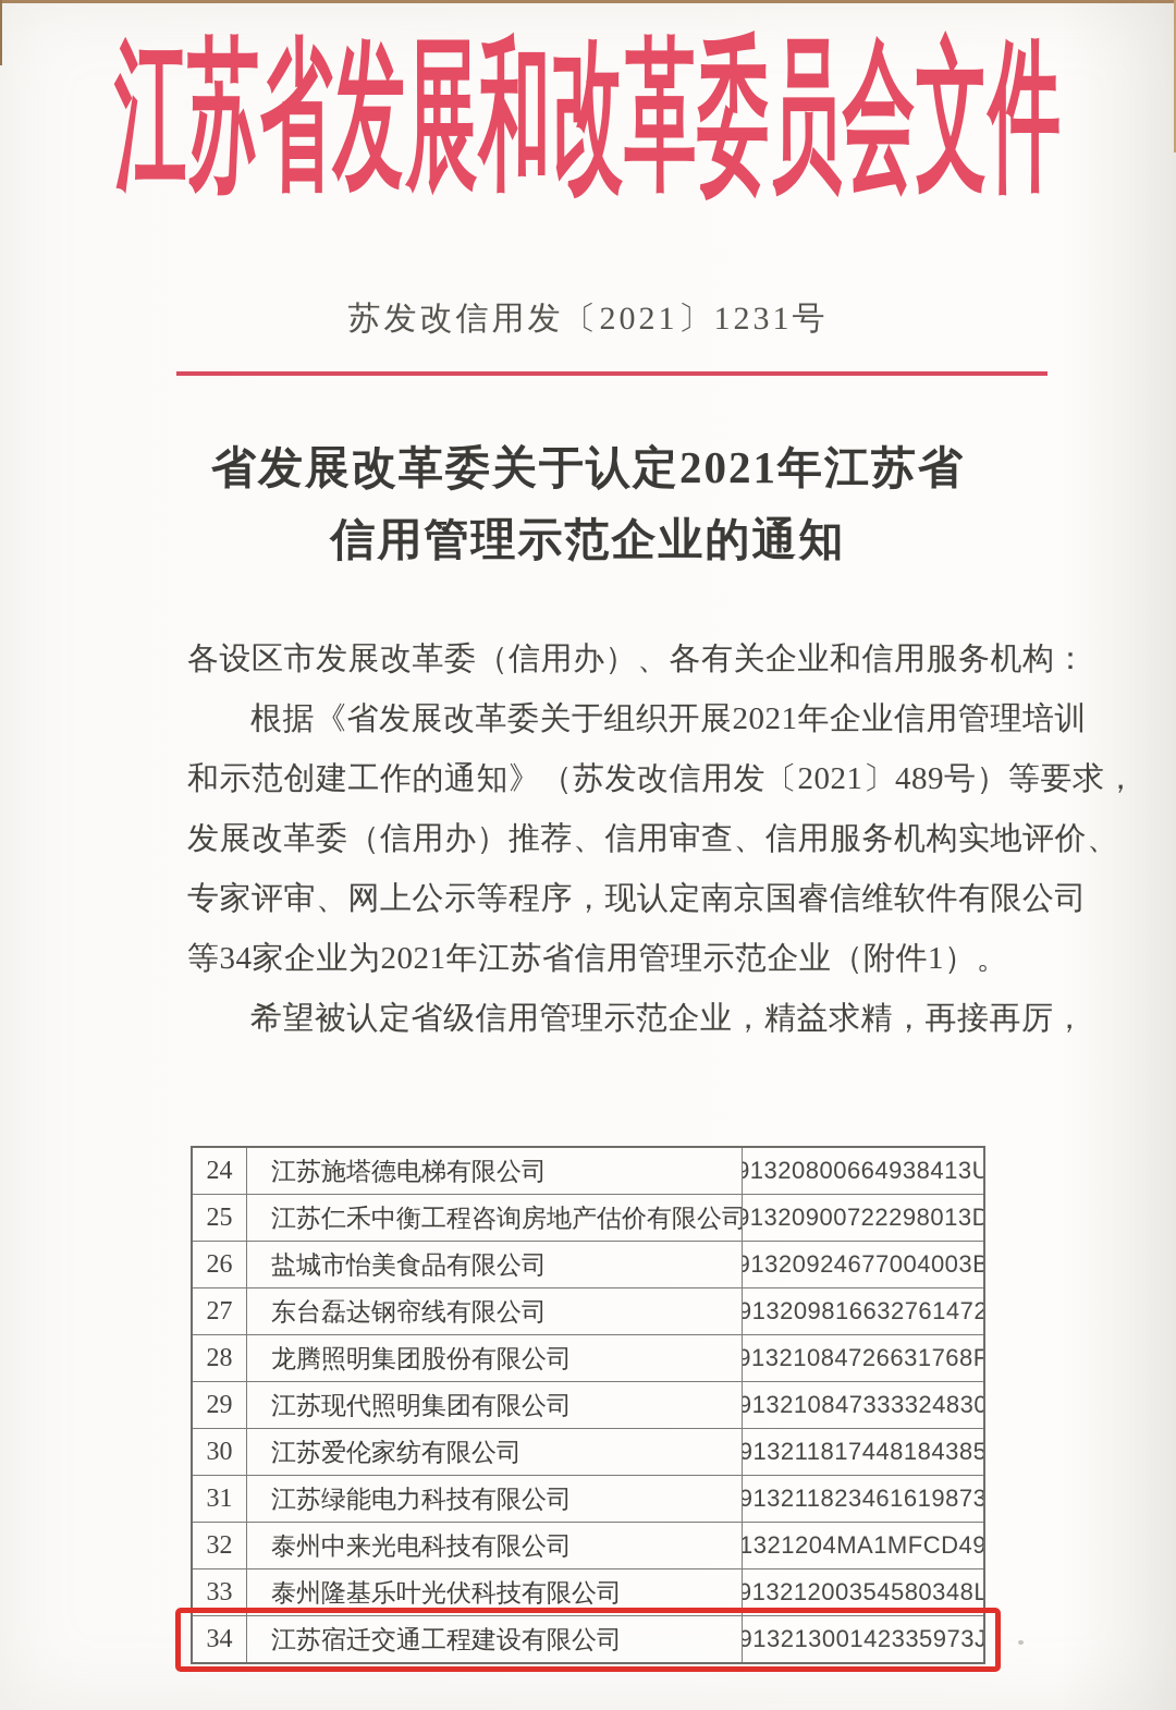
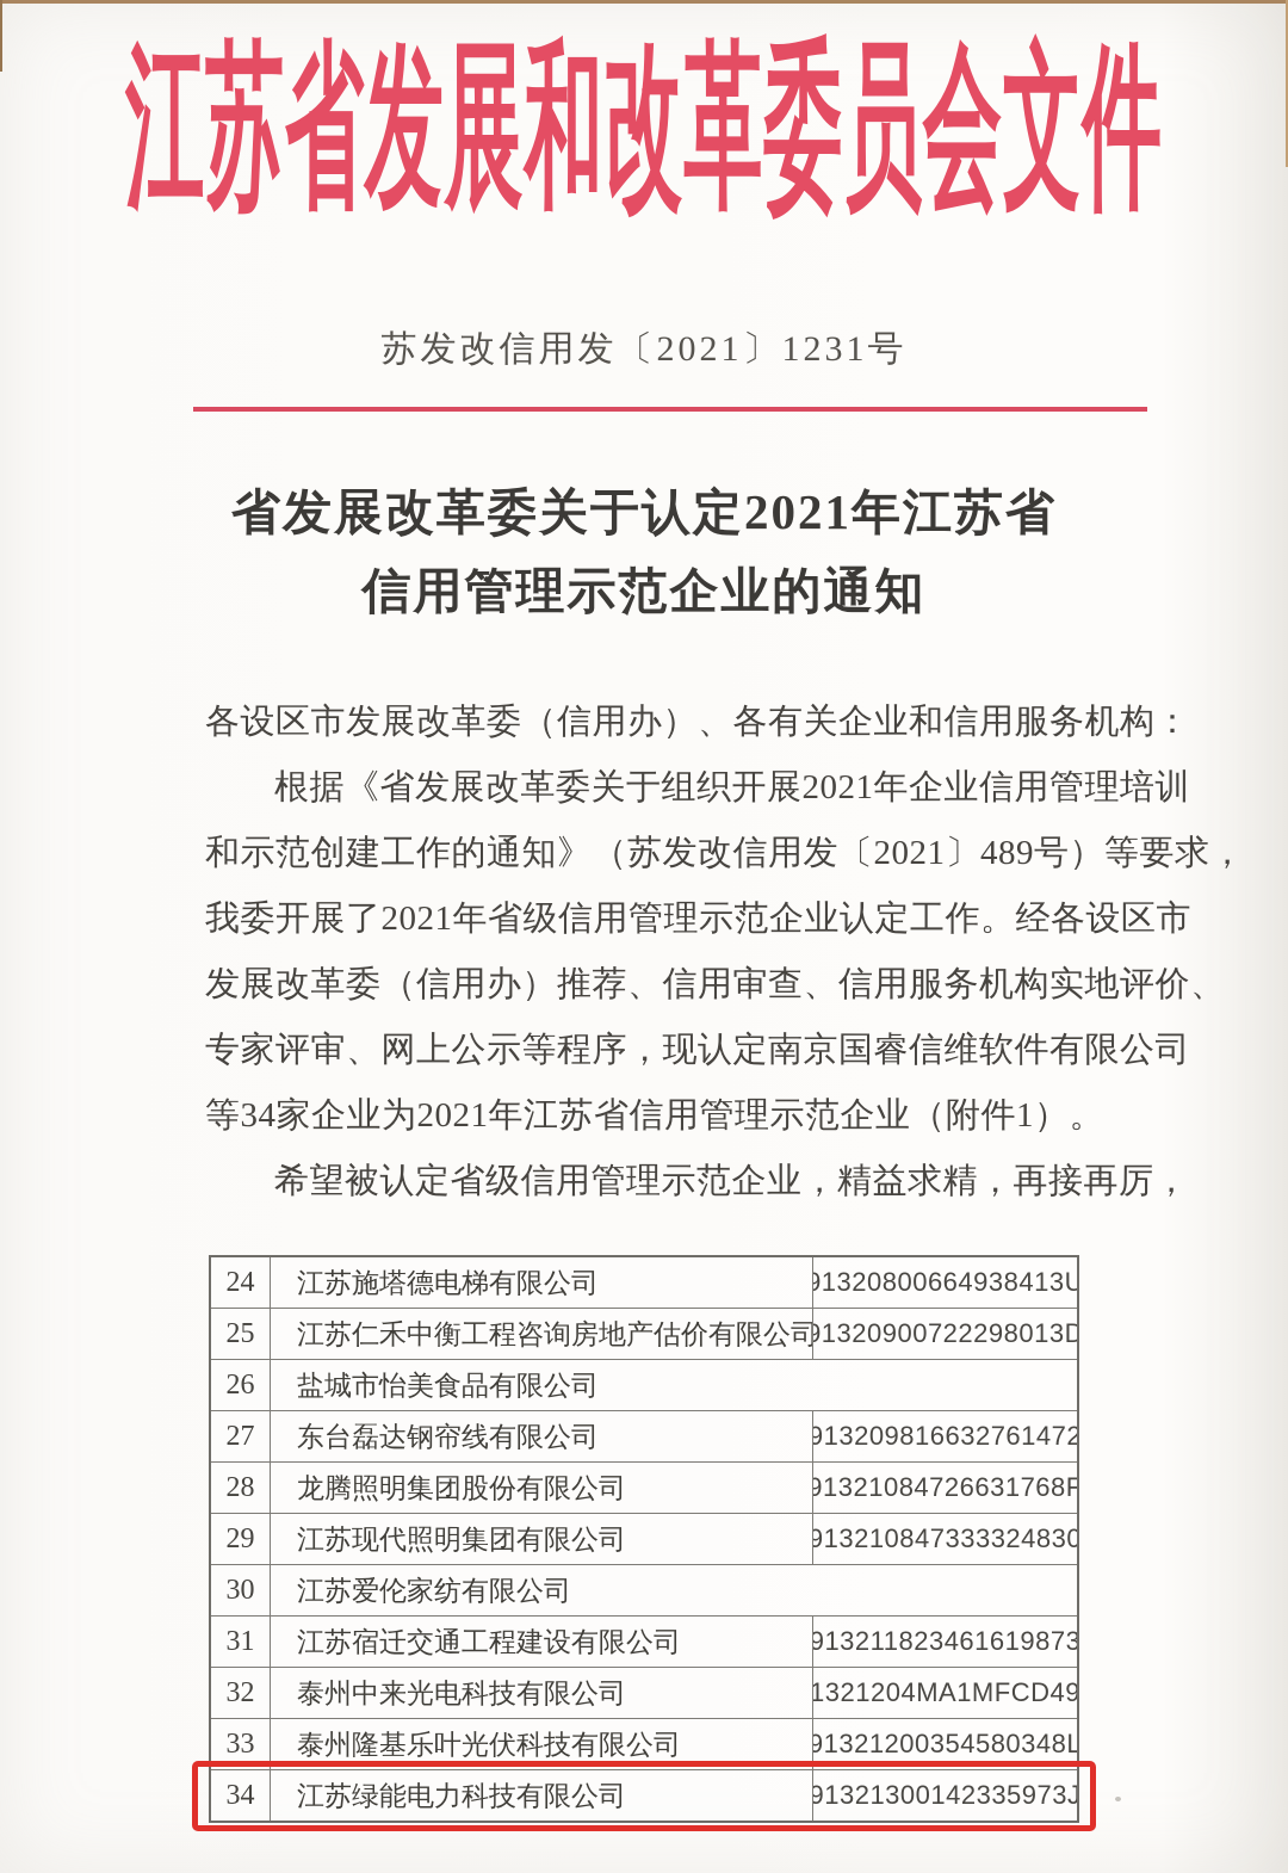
  江苏省发展和改革委员会文件
  苏发改信用发〔2021〕1231号
  省发展改革委关于认定2021年江苏省
  信用管理示范企业的通知
  各设区市发展改革委（信用办）、各有关企业和信用服务机构：
  根据《省发展改革委关于组织开展2021年企业信用管理培训
  和示范创建工作的通知》（苏发改信用发〔2021〕489号）等要求，
+ 我委开展了2021年省级信用管理示范企业认定工作。经各设区市
  发展改革委（信用办）推荐、信用审查、信用服务机构实地评价、
  专家评审、网上公示等程序，现认定南京国睿信维软件有限公司
  等34家企业为2021年江苏省信用管理示范企业（附件1）。
  希望被认定省级信用管理示范企业，精益求精，再接再厉，
  24
  江苏施塔德电梯有限公司
  91320800664938413U
  25
  江苏仁禾中衡工程咨询房地产估价有限公司
  91320900722298013D
  26
  盐城市怡美食品有限公司
- 91320924677004003B
  27
  东台磊达钢帘线有限公司
  913209816632761472
  28
  龙腾照明集团股份有限公司
  91321084726631768F
  29
  江苏现代照明集团有限公司
  913210847333324830
  30
  江苏爱伦家纺有限公司
- 913211817448184385
  31
- 江苏绿能电力科技有限公司
+ 江苏宿迁交通工程建设有限公司
  913211823461619873
  32
  泰州中来光电科技有限公司
  1321204MA1MFCD49
  33
  泰州隆基乐叶光伏科技有限公司
  91321200354580348L
  34
- 江苏宿迁交通工程建设有限公司
+ 江苏绿能电力科技有限公司
  91321300142335973J
